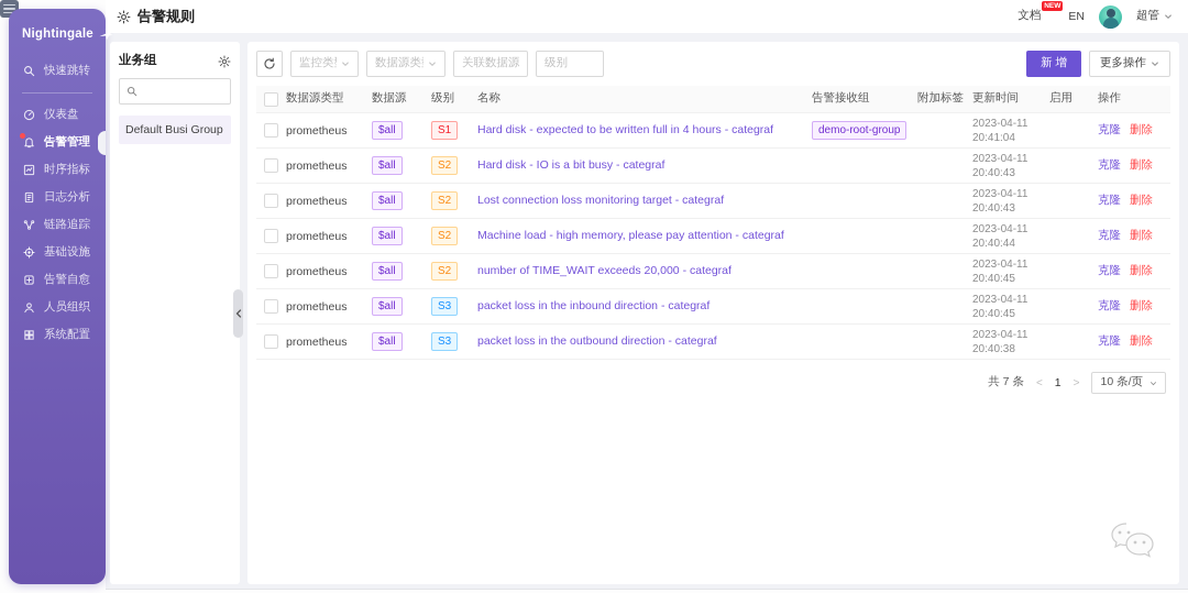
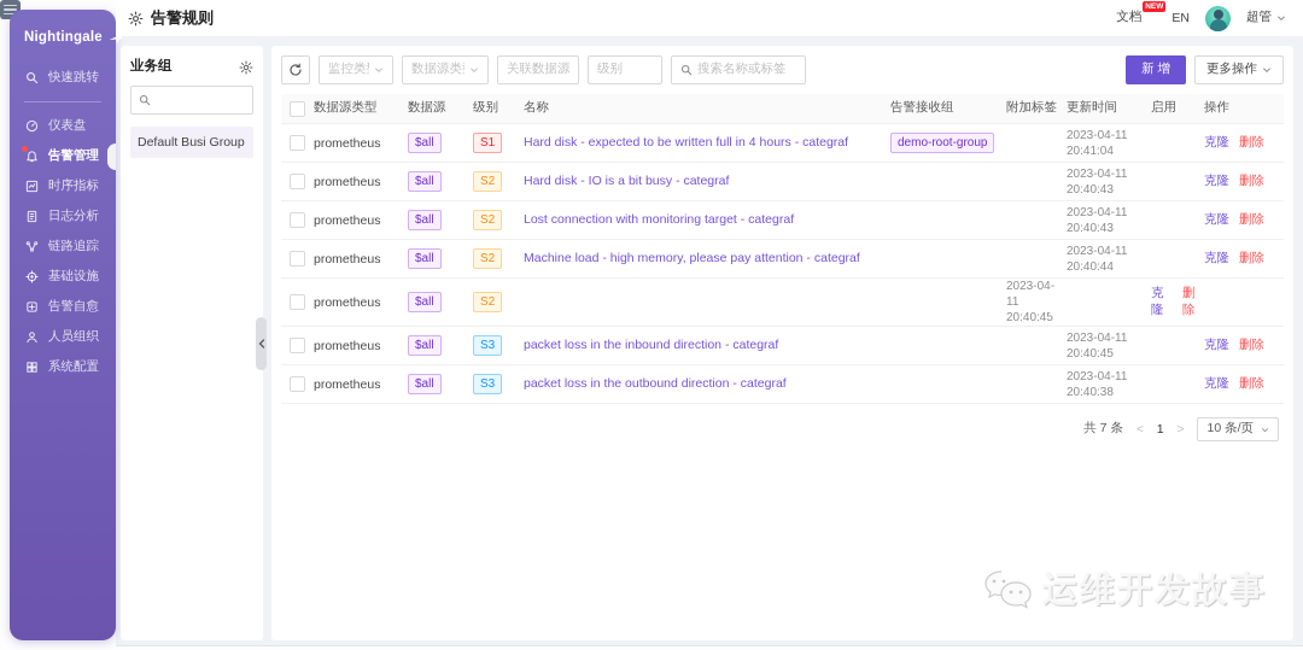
  Nightingale
  快速跳转
  仪表盘
  告警管理
  时序指标
  日志分析
  链路追踪
  基础设施
  告警自愈
  人员组织
  系统配置
  告警规则
  文档
  EN
  超管
  业务组
  Default Busi Group
  监控类
  数据源类
  关联数据源
  级别
+ 搜索名称或标签
  新 增
  更多操作
  数据源类型
  数据源
  级别
  名称
  告警接收组
  附加标签
  更新时间
  启用
  操作
  prometheus
  $all
  S1
  Hard disk - expected to be written full in 4 hours - categraf
  demo-root-group
  2023-04-11
  20:41:04
  克隆
  删除
  prometheus
  $all
  S2
  Hard disk - IO is a bit busy - categraf
  2023-04-11
  20:40:43
  克隆
  删除
  prometheus
  $all
  S2
- Lost connection loss monitoring target - categraf
+ Lost connection with monitoring target - categraf
  2023-04-11
  20:40:43
  克隆
  删除
  prometheus
  $all
  S2
  Machine load - high memory, please pay attention - categraf
  2023-04-11
  20:40:44
  克隆
  删除
  prometheus
  $all
  S2
- number of TIME_WAIT exceeds 20,000 - categraf
  2023-04-11
  20:40:45
  克隆
  删除
  prometheus
  $all
  S3
  packet loss in the inbound direction - categraf
  2023-04-11
  20:40:45
  克隆
  删除
  prometheus
  $all
  S3
  packet loss in the outbound direction - categraf
  2023-04-11
  20:40:38
  克隆
  删除
  共 7 条
  <
  1
  >
  10 条/页
+ 运维开发故事
